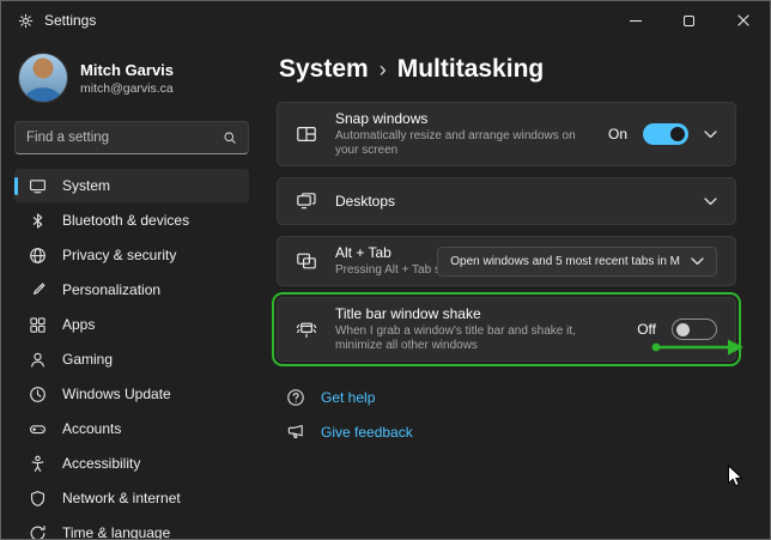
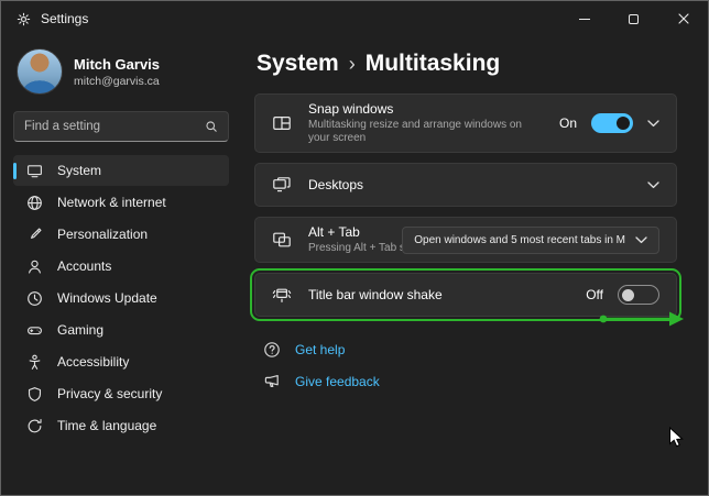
  Settings
  Mitch Garvis
  mitch@garvis.ca
  Find a setting
  System
- Bluetooth & devices
- Privacy & security
+ Network & internet
  Personalization
- Apps
- Gaming
+ Accounts
  Windows Update
- Accounts
+ Gaming
  Accessibility
- Network & internet
+ Privacy & security
  Time & language
  System
  ›
  Multitasking
  Snap windows
- Automatically resize and arrange windows on your screen
+ Multitasking resize and arrange windows on your screen
  On
  Desktops
  Alt + Tab
  Pressing Alt + Tab
  Open windows and 5 most recent tabs in M
  Title bar window shake
- When I grab a window's title bar and shake it, minimize all other windows
  Off
  Get help
  Give feedback
